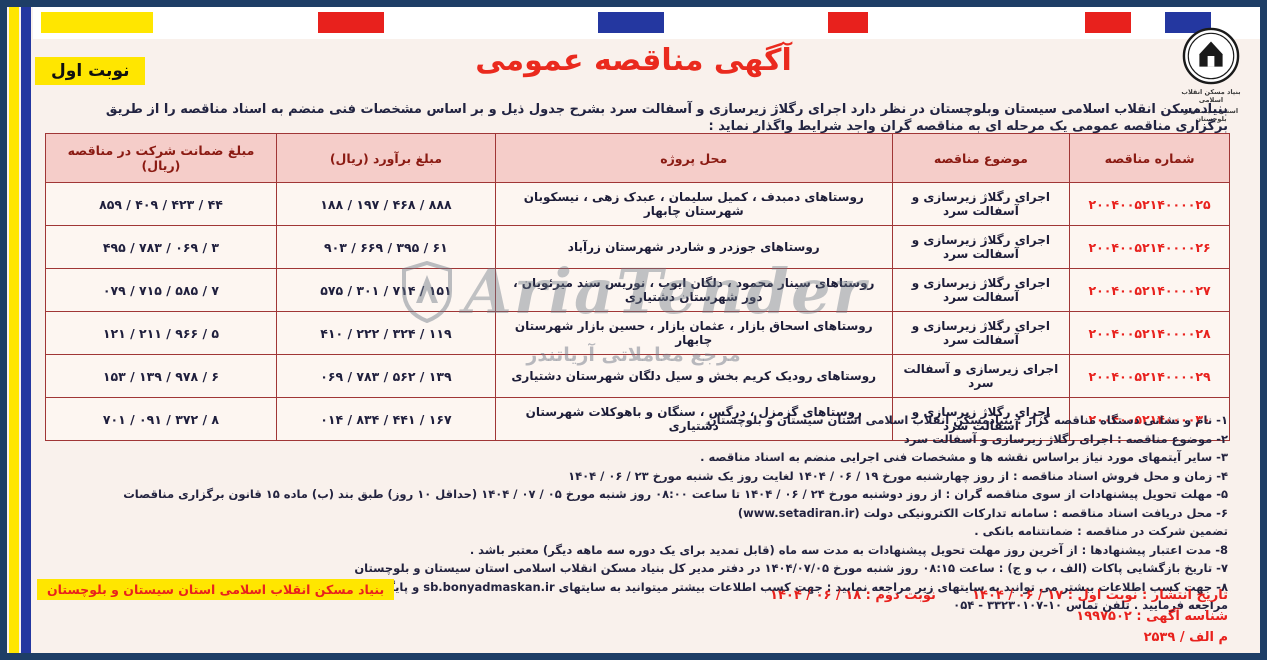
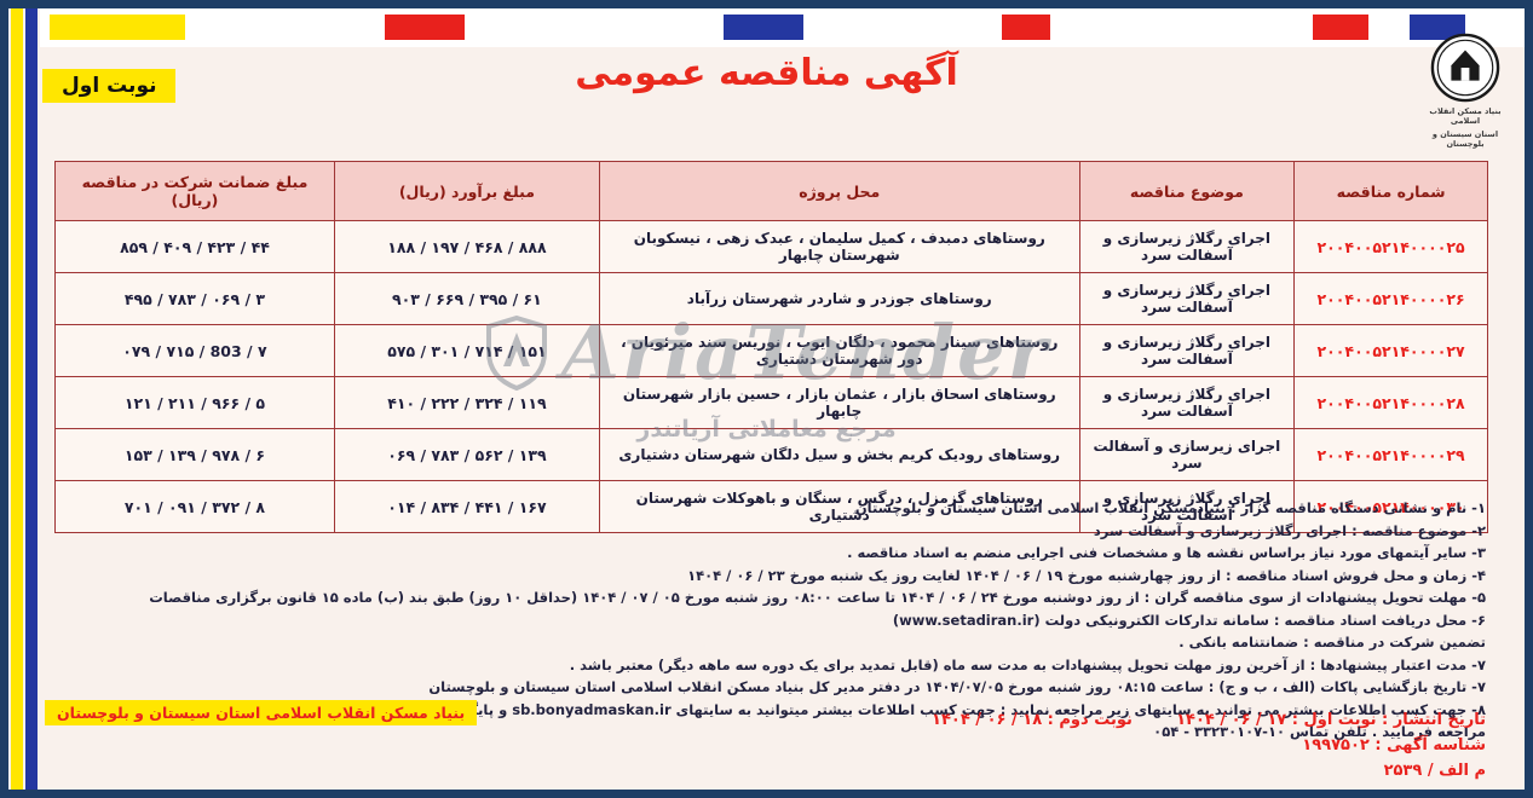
  نوبت اول
  آگهی مناقصه عمومی
  بنیاد مسکن انقلاب اسلامی
  استان سیستان و بلوچستان
- بنیادمسکن انقلاب اسلامی سیستان وبلوچستان در نظر دارد اجرای رگلاژ زیرسازی و آسفالت سرد بشرح جدول ذیل و بر اساس مشخصات فنی منضم به اسناد مناقصه را از طریق برگزاری مناقصه عمومی یک مرحله ای به مناقصه گران واجد شرایط واگذار نماید :
  شماره مناقصه	موضوع مناقصه	محل پروژه	مبلغ برآورد (ریال)	مبلغ ضمانت شرکت در مناقصه (ریال)
  ۲۰۰۴۰۰۵۲۱۴۰۰۰۰۲۵	اجرای رگلاژ زیرسازی و آسفالت سرد	روستاهای دمبدف ، کمیل سلیمان ، عبدک زهی ، نیسکوبان شهرستان چابهار	۸۸۸ / ۴۶۸ / ۱۹۷ / ۱۸۸	۴۴ / ۴۲۳ / ۴۰۹ / ۸۵۹
  ۲۰۰۴۰۰۵۲۱۴۰۰۰۰۲۶	اجرای رگلاژ زیرسازی و آسفالت سرد	روستاهای جوزدر و شاردر شهرستان زرآباد	۶۱ / ۳۹۵ / ۶۶۹ / ۹۰۳	۳ / ۰۶۹ / ۷۸۳ / ۴۹۵
- ۲۰۰۴۰۰۵۲۱۴۰۰۰۰۲۷	اجرای رگلاژ زیرسازی و آسفالت سرد	روستاهای سینار محمود ، دلگان ایوب ، نوریس سند میرئویان ، دور شهرستان دشتیاری	۱۵۱ / ۷۱۴ / ۳۰۱ / ۵۷۵	۷ / ۵۸۵ / ۷۱۵ / ۰۷۹
+ ۲۰۰۴۰۰۵۲۱۴۰۰۰۰۲۷	اجرای رگلاژ زیرسازی و آسفالت سرد	روستاهای سینار محمود ، دلگان ایوب ، نوریس سند میرئویان ، دور شهرستان دشتیاری	۱۵۱ / ۷۱۴ / ۳۰۱ / ۵۷۵	۷ / 803 / ۷۱۵ / ۰۷۹
  ۲۰۰۴۰۰۵۲۱۴۰۰۰۰۲۸	اجرای رگلاژ زیرسازی و آسفالت سرد	روستاهای اسحاق بازار ، عثمان بازار ، حسین بازار شهرستان چابهار	۱۱۹ / ۳۲۴ / ۲۲۲ / ۴۱۰	۵ / ۹۶۶ / ۲۱۱ / ۱۲۱
  ۲۰۰۴۰۰۵۲۱۴۰۰۰۰۲۹	اجرای زیرسازی و آسفالت سرد	روستاهای رودیک کریم بخش و سیل دلگان شهرستان دشتیاری	۱۳۹ / ۵۶۲ / ۷۸۳ / ۰۶۹	۶ / ۹۷۸ / ۱۳۹ / ۱۵۳
  ۲۰۰۴۰۰۵۲۱۴۰۰۰۰۳۰	اجرای رگلاژ زیرسازی و آسفالت سرد	روستاهای گزمزل ، درگس ، سنگان و باهوکلات شهرستان دشتیاری	۱۶۷ / ۴۴۱ / ۸۳۴ / ۰۱۴	۸ / ۳۷۲ / ۰۹۱ / ۷۰۱
  ۱- نام و نشانی دستگاه مناقصه گزار : بنیادمسکن انقلاب اسلامی استان سیستان و بلوچستان
  ۲- موضوع مناقصه : اجرای رگلاژ زیرسازی و آسفالت سرد
  ۳- سایر آیتمهای مورد نیاز براساس نقشه ها و مشخصات فنی اجرایی منضم به اسناد مناقصه .
  ۴- زمان و محل فروش اسناد مناقصه : از روز چهارشنبه مورخ ۱۹ / ۰۶ / ۱۴۰۴ لغایت روز یک شنبه مورخ ۲۳ / ۰۶ / ۱۴۰۴
  ۵- مهلت تحویل پیشنهادات از سوی مناقصه گران : از روز دوشنبه مورخ ۲۴ / ۰۶ / ۱۴۰۴ تا ساعت ۰۸:۰۰ روز شنبه مورخ ۰۵ / ۰۷ / ۱۴۰۴ (حداقل ۱۰ روز) طبق بند (ب) ماده ۱۵ قانون برگزاری مناقصات
  ۶- محل دریافت اسناد مناقصه : سامانه تدارکات الکترونیکی دولت (www.setadiran.ir)
  تضمین شرکت در مناقصه : ضمانتنامه بانکی .
- 8- مدت اعتبار پیشنهادها : از آخرین روز مهلت تحویل پیشنهادات به مدت سه ماه (قابل تمدید برای یک دوره سه ماهه دیگر) معتبر باشد .
+ ۷- مدت اعتبار پیشنهادها : از آخرین روز مهلت تحویل پیشنهادات به مدت سه ماه (قابل تمدید برای یک دوره سه ماهه دیگر) معتبر باشد .
  ۷- تاریخ بازگشایی پاکات (الف ، ب و ج) : ساعت ۰۸:۱۵ روز شنبه مورخ ۱۴۰۴/۰۷/۰۵ در دفتر مدیر کل بنیاد مسکن انقلاب اسلامی استان سیستان و بلوچستان
  ۸- جهت کسب اطلاعات بیشتر می توانید به سایتهای زیر مراجعه نمایید : جهت کسب اطلاعات بیشتر میتوانید به سایتهای sb.bonyadmaskan.ir و پای مراجعه فرمایید . تلفن تماس ۱۰-۳۳۲۳۰۱۰۷ - ۰۵۴
  بنیاد مسکن انقلاب اسلامی استان سیستان و بلوچستان
  تاریخ انتشار : نوبت اول : ۱۷ / ۰۶ / ۱۴۰۴ نوبت دوم : ۱۸ / ۰۶ / ۱۴۰۴
  شناسه آگهی : ۱۹۹۷۵۰۲
  م الف / ۲۵۳۹
  AriaTender
  مرجع معاملاتی آریاتندر
